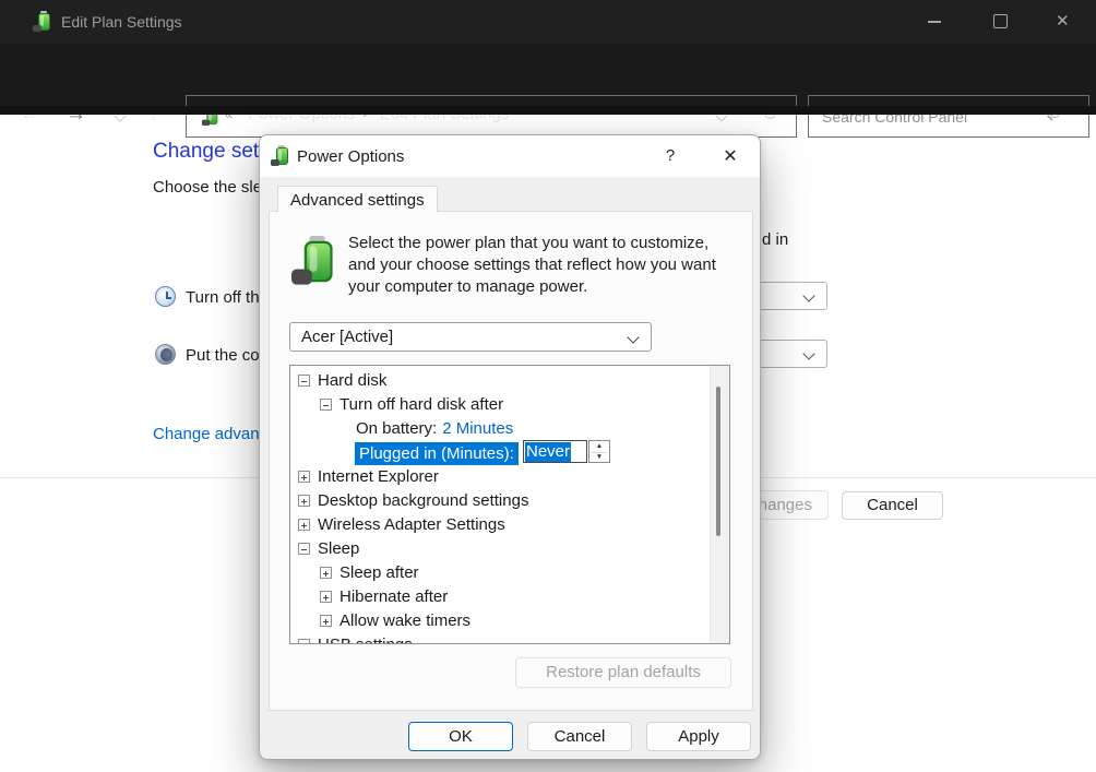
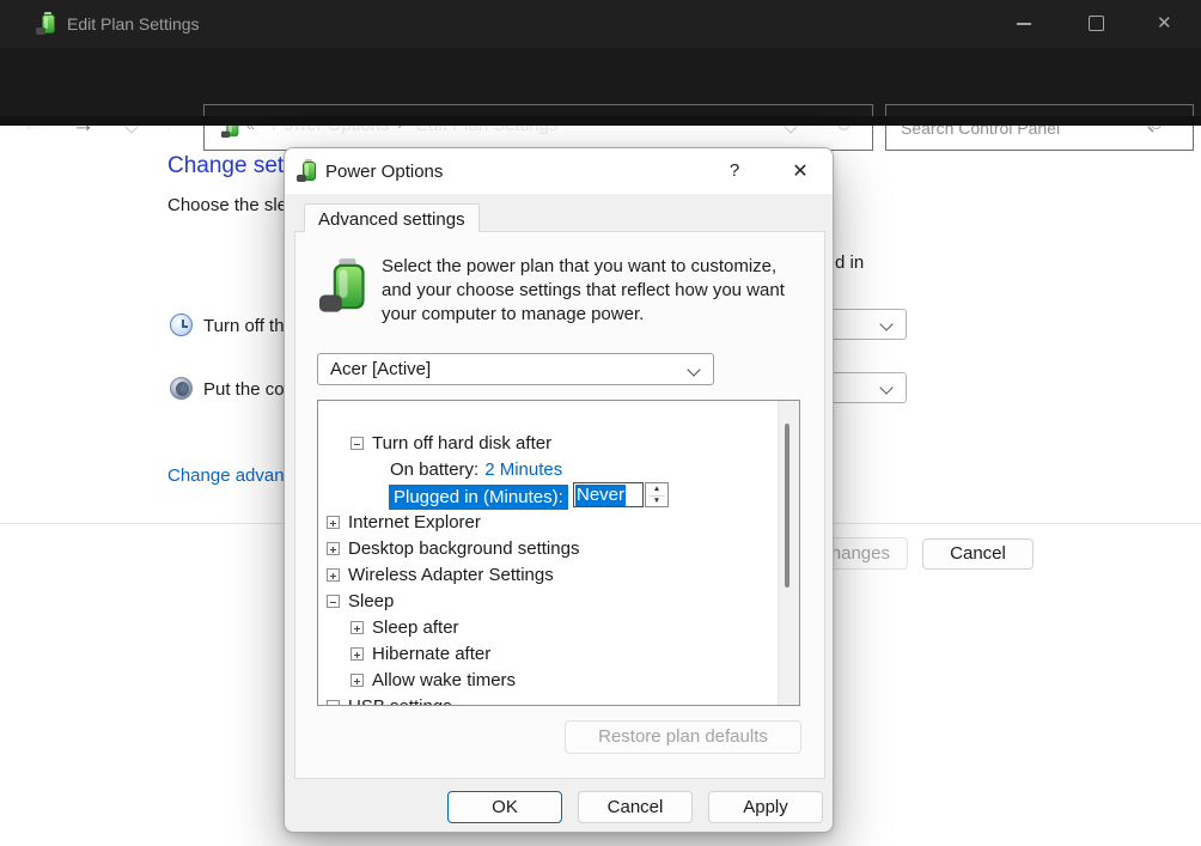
  Edit Plan Settings
  ✕
  Search Control Panel
  Change set
  Choose the sle
  d in
  Turn off th
  Put the co
  Change advan
  hanges
  Cancel
  Power Options
  ?
  ✕
  Advanced settings
  Select the power plan that you want to customize, and your choose settings that reflect how you want your computer to manage power.
  Acer [Active]
- Hard disk
  Turn off hard disk after
  On battery: 2 Minutes
  Plugged in (Minutes):
  Never
  Internet Explorer
  Desktop background settings
  Wireless Adapter Settings
  Sleep
  Sleep after
  Hibernate after
  Allow wake timers
  Restore plan defaults
  OK
  Cancel
  Apply
